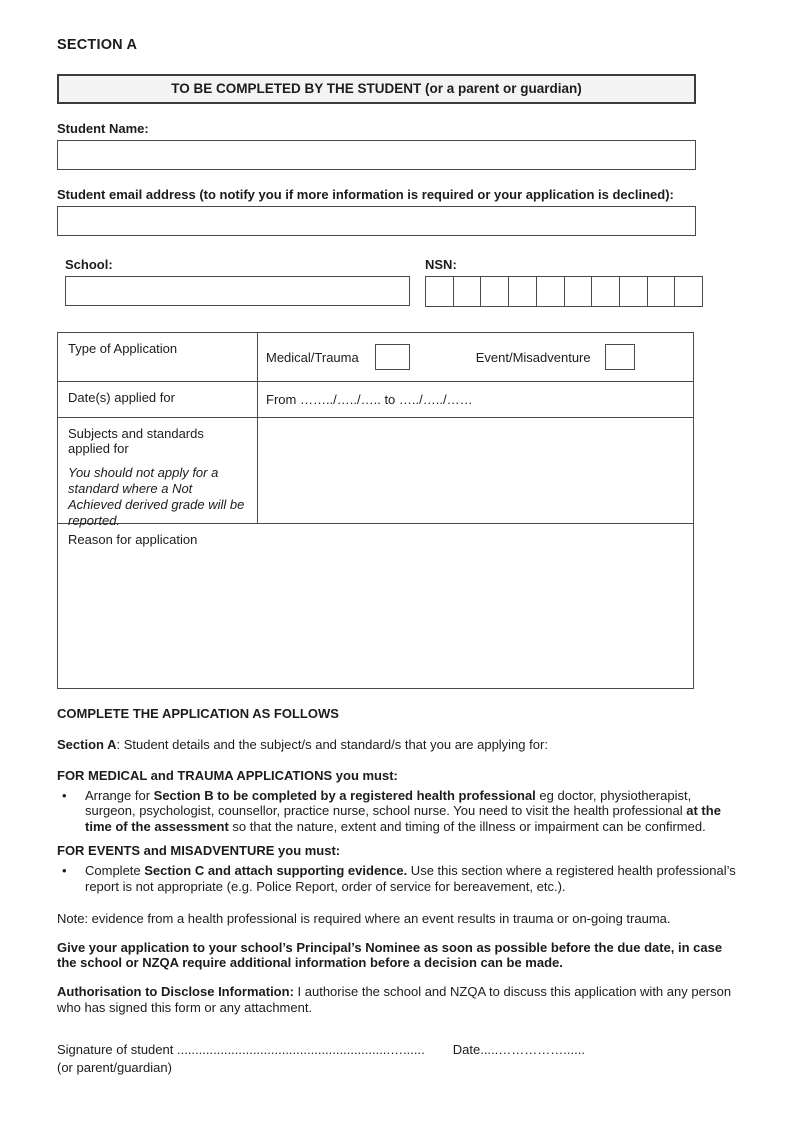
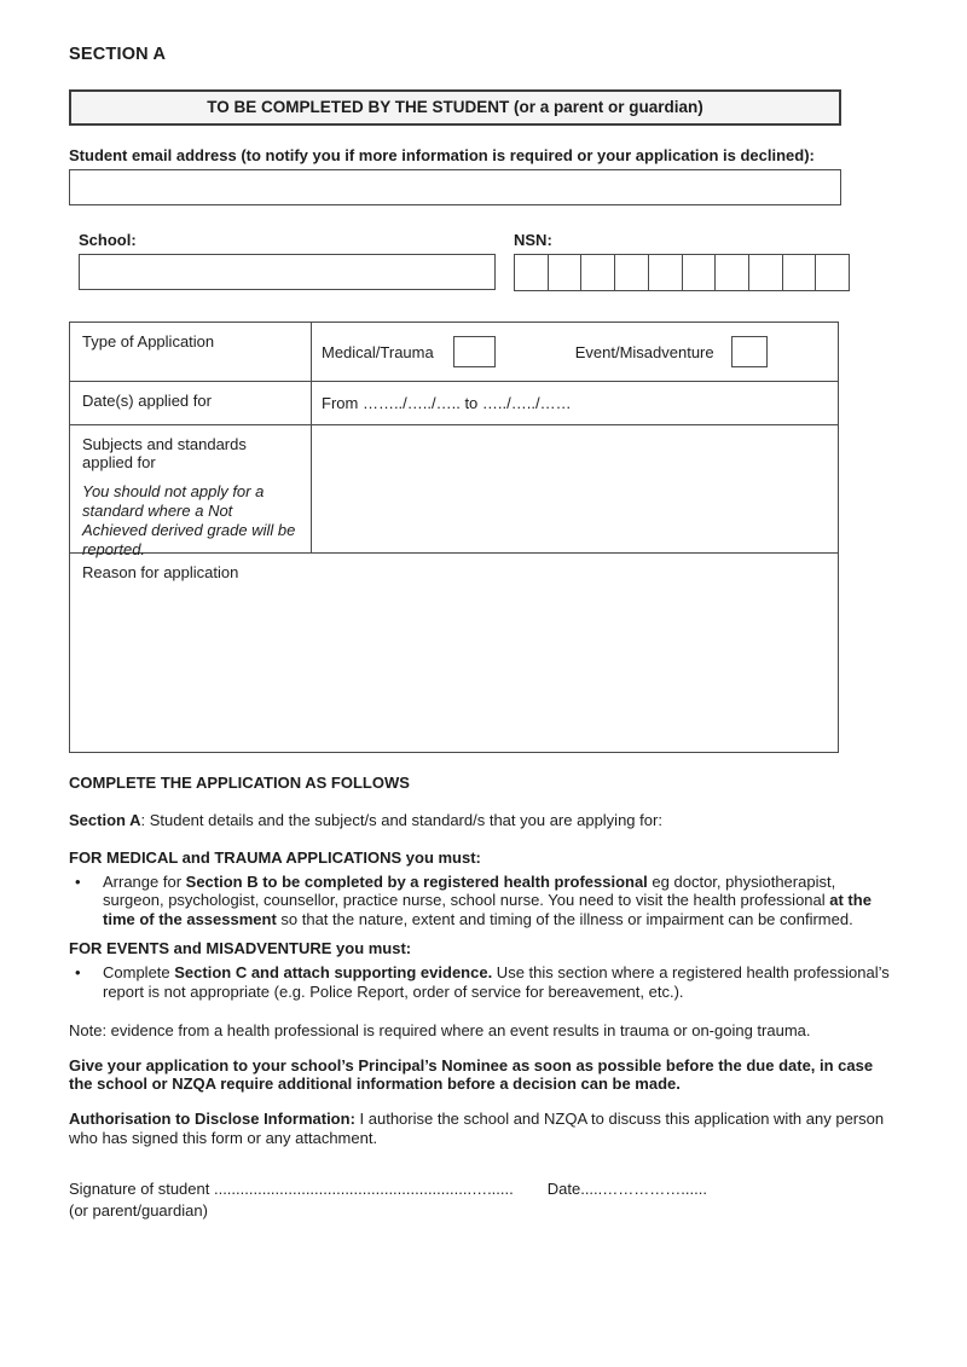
  SECTION A
  TO BE COMPLETED BY THE STUDENT (or a parent or guardian)
- Student Name:
  Student email address (to notify you if more information is required or your application is declined):
  School:
  NSN:
  Type of Application
  Medical/Trauma
  Event/Misadventure
  Date(s) applied for
  From ……../…../….. to …../…../……
  Subjects and standards applied for
  You should not apply for a standard where a Not Achieved derived grade will be reported.
  Reason for application
  COMPLETE THE APPLICATION AS FOLLOWS
  Section A: Student details and the subject/s and standard/s that you are applying for:
  FOR MEDICAL and TRAUMA APPLICATIONS you must:
  •
  Arrange for Section B to be completed by a registered health professional eg doctor, physiotherapist, surgeon, psychologist, counsellor, practice nurse, school nurse. You need to visit the health professional at the time of the assessment so that the nature, extent and timing of the illness or impairment can be confirmed.
  FOR EVENTS and MISADVENTURE you must:
  •
  Complete Section C and attach supporting evidence. Use this section where a registered health professional’s report is not appropriate (e.g. Police Report, order of service for bereavement, etc.).
  Note: evidence from a health professional is required where an event results in trauma or on-going trauma.
  Give your application to your school’s Principal’s Nominee as soon as possible before the due date, in case the school or NZQA require additional information before a decision can be made.
  Authorisation to Disclose Information: I authorise the school and NZQA to discuss this application with any person who has signed this form or any attachment.
  Signature of student ...........................................................…......
  Date.....……………......
  (or parent/guardian)
